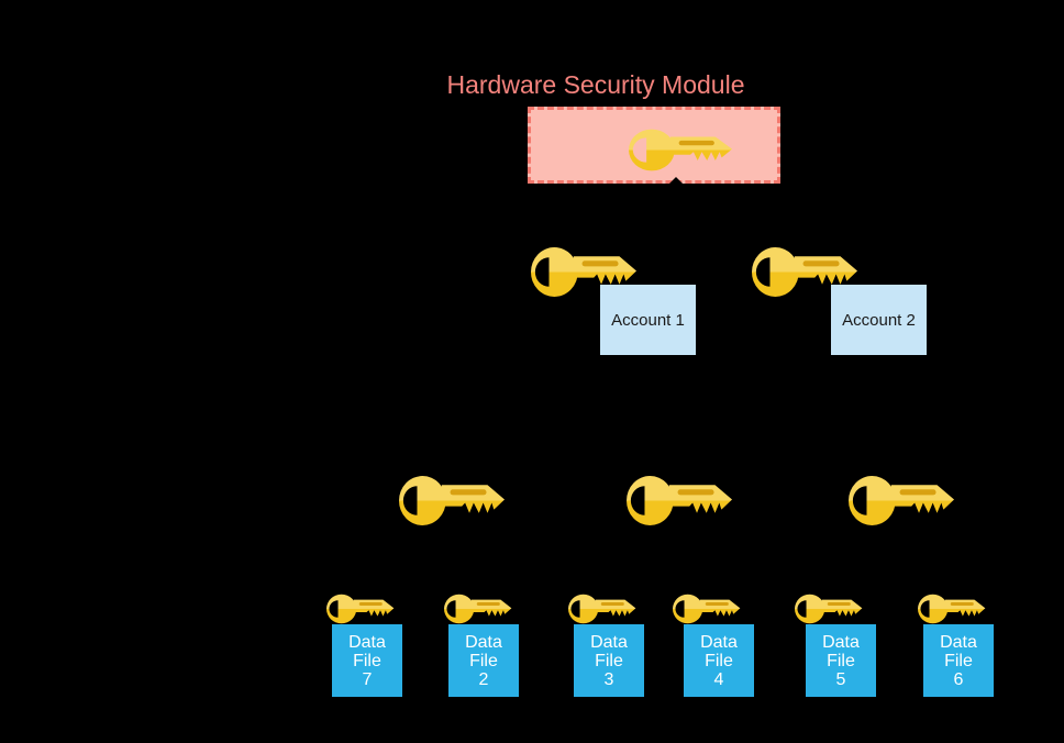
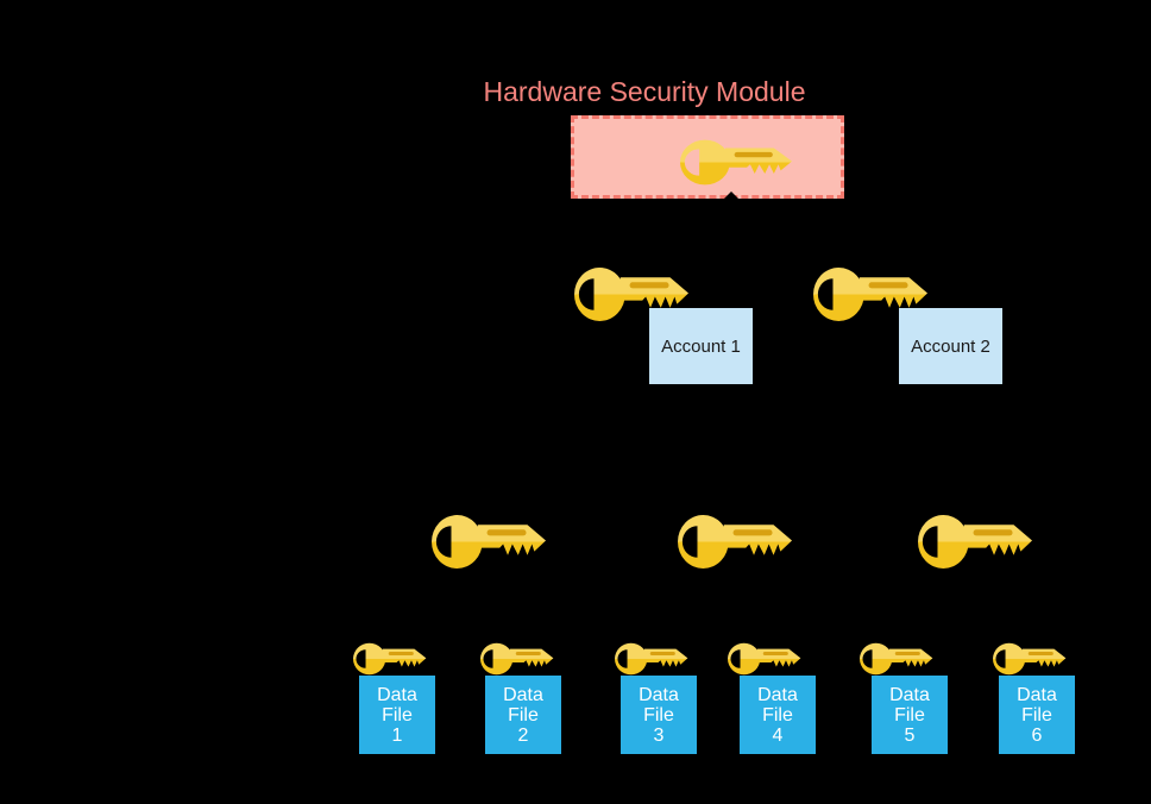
  Hardware Security Module
  Account 1
  Account 2
  Data
  File
- 7
+ 1
  Data
  File
  2
  Data
  File
  3
  Data
  File
  4
  Data
  File
  5
  Data
  File
  6
